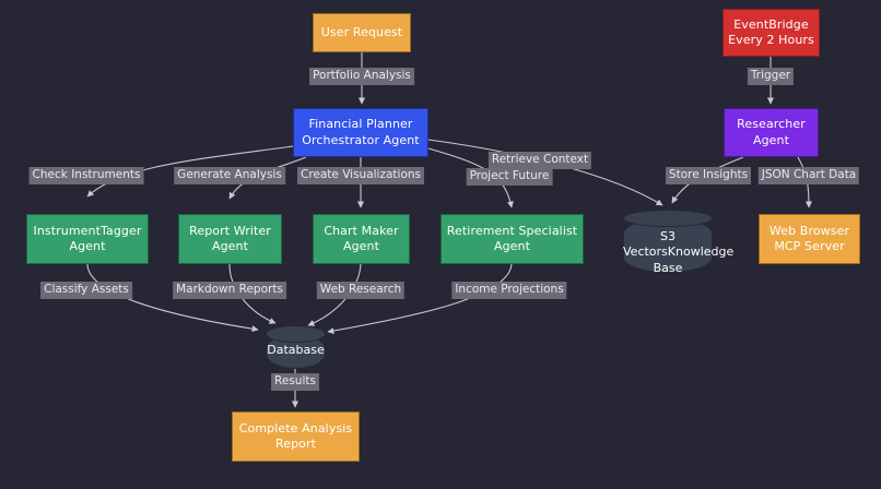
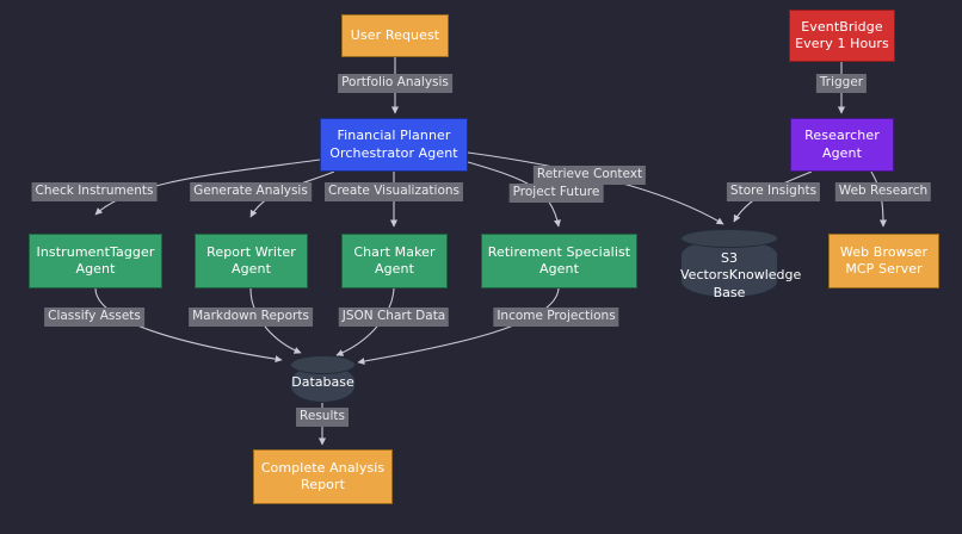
  User Request
  EventBridge
- Every 2 Hours
+ Every 1 Hours
  Financial Planner
  Orchestrator Agent
  Researcher
  Agent
  InstrumentTagger
  Agent
  Report Writer
  Agent
  Chart Maker
  Agent
  Retirement Specialist
  Agent
  S3 VectorsKnowledge Base
  Web Browser
  MCP Server
  Database
  Complete Analysis
  Report
  Portfolio Analysis
  Trigger
  Check Instruments
  Generate Analysis
  Create Visualizations
  Project Future
  Retrieve Context
  Store Insights
- JSON Chart Data
+ Web Research
  Classify Assets
  Markdown Reports
- Web Research
+ JSON Chart Data
  Income Projections
  Results
